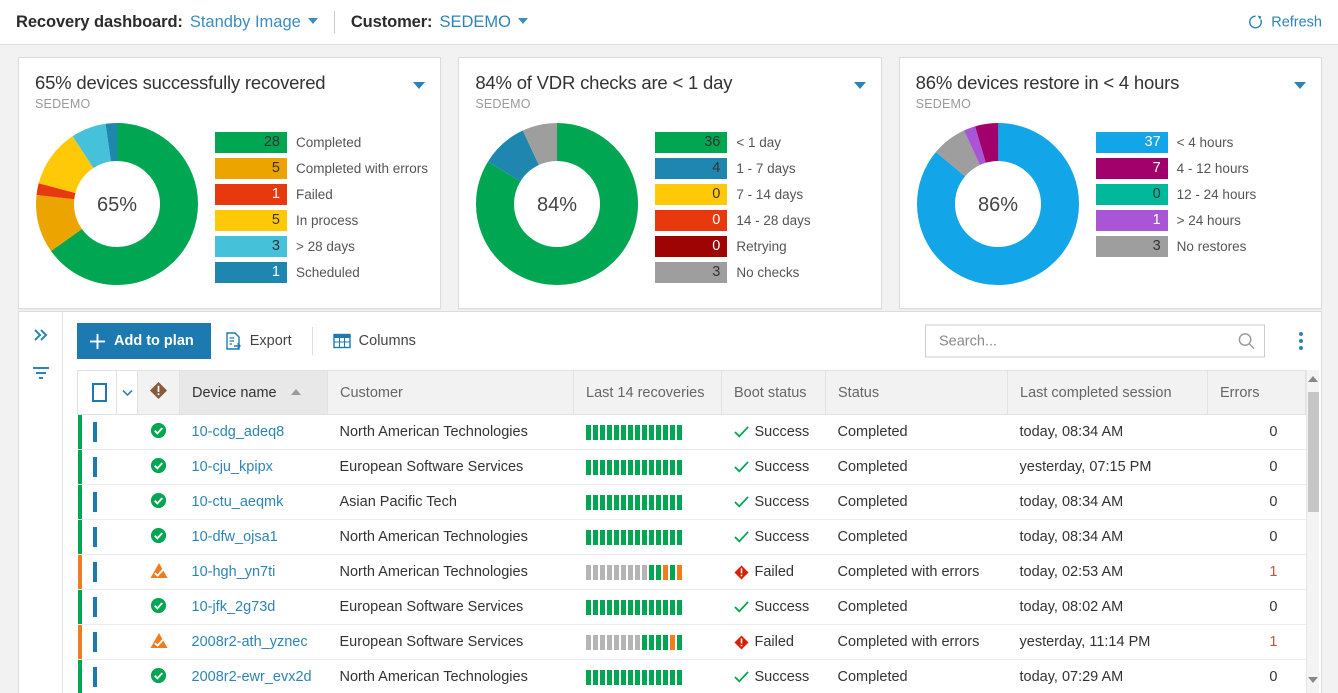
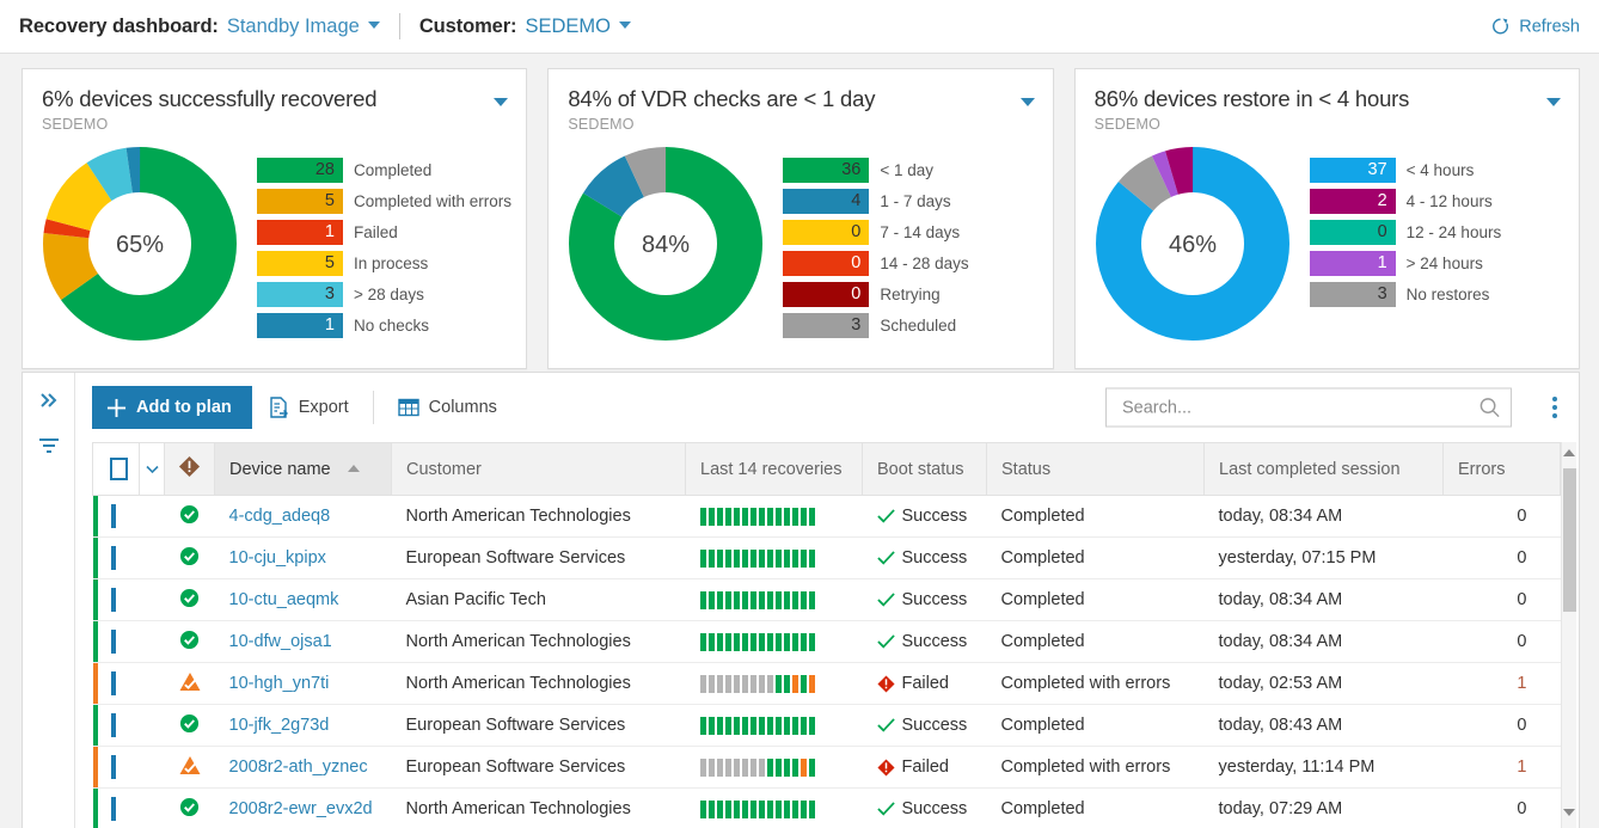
  Recovery dashboard:
  Standby Image
  Customer:
  SEDEMO
  Refresh
- 65% devices successfully recovered
+ 6% devices successfully recovered
  SEDEMO
  65%
  28
  Completed
  5
  Completed with errors
  1
  Failed
  5
  In process
  3
  > 28 days
  1
- Scheduled
+ No checks
  84% of VDR checks are < 1 day
  SEDEMO
  84%
  36
  < 1 day
  4
  1 - 7 days
  0
  7 - 14 days
  0
  14 - 28 days
  0
  Retrying
  3
- No checks
+ Scheduled
  86% devices restore in < 4 hours
  SEDEMO
- 86%
+ 46%
  37
  < 4 hours
- 7
+ 2
  4 - 12 hours
  0
  12 - 24 hours
  1
  > 24 hours
  3
  No restores
  Add to plan
  Export
  Columns
  Search...
  		Device name	Customer	Last 14 recoveries	Boot status	Status	Last completed session	Errors
- 		10-cdg_adeq8	North American Technologies		Success	Completed	today, 08:34 AM	0
+ 		4-cdg_adeq8	North American Technologies		Success	Completed	today, 08:34 AM	0
  		10-cju_kpipx	European Software Services		Success	Completed	yesterday, 07:15 PM	0
  		10-ctu_aeqmk	Asian Pacific Tech		Success	Completed	today, 08:34 AM	0
  		10-dfw_ojsa1	North American Technologies		Success	Completed	today, 08:34 AM	0
  		10-hgh_yn7ti	North American Technologies		Failed	Completed with errors	today, 02:53 AM	1
- 		10-jfk_2g73d	European Software Services		Success	Completed	today, 08:02 AM	0
+ 		10-jfk_2g73d	European Software Services		Success	Completed	today, 08:43 AM	0
  		2008r2-ath_yznec	European Software Services		Failed	Completed with errors	yesterday, 11:14 PM	1
  		2008r2-ewr_evx2d	North American Technologies		Success	Completed	today, 07:29 AM	0
